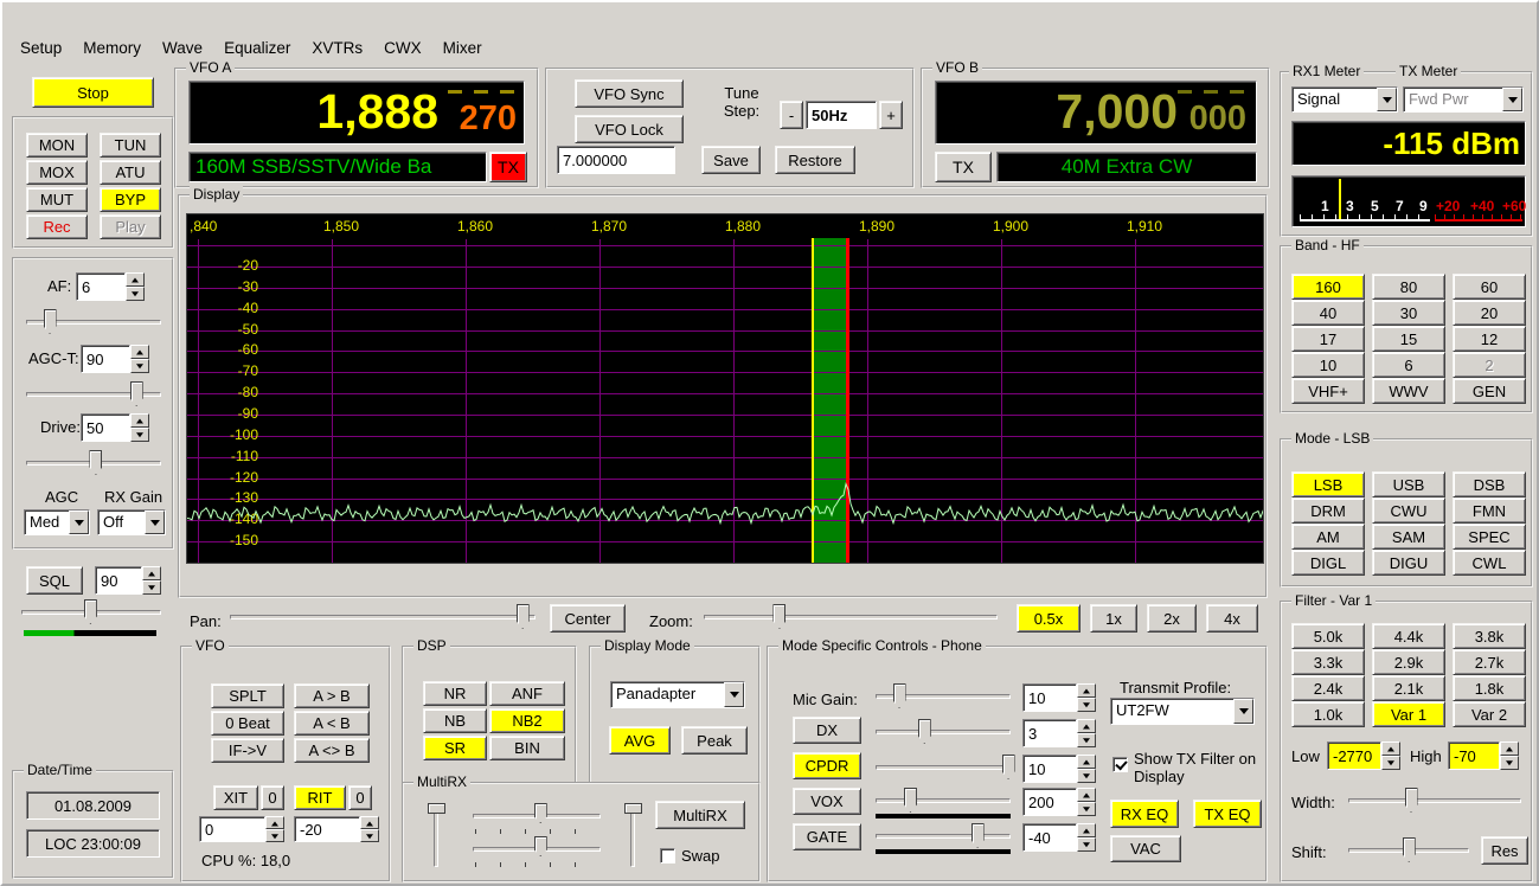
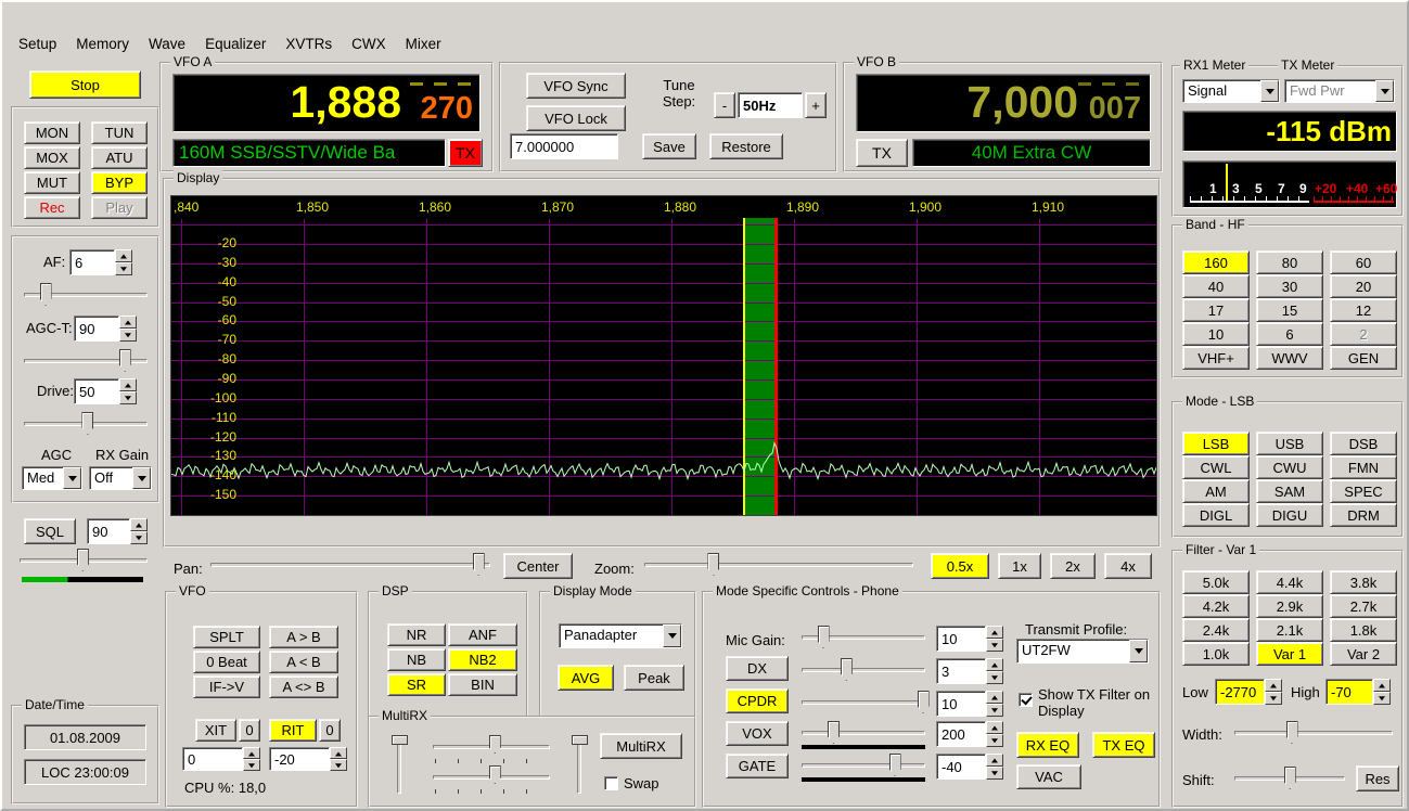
  Setup
  Memory
  Wave
  Equalizer
  XVTRs
  CWX
  Mixer
  Stop
  MON
  TUN
  MOX
  ATU
  MUT
  BYP
  Rec
  Play
  AF:
  6
  AGC-T:
  90
  Drive:
  50
  AGC
  RX Gain
  Med
  Off
  SQL
  90
  Date/Time
  01.08.2009
  LOC 23:00:09
  VFO A
  1,888
  270
  160M SSB/SSTV/Wide Ba
  TX
  VFO Sync
  VFO Lock
  Tune
  Step:
  -
  50Hz
  +
  7.000000
  Save
  Restore
  VFO B
  7,000
- 000
+ 007
  TX
  40M Extra CW
  RX1 Meter
  TX Meter
  Signal
  Fwd Pwr
  -115 dBm
  1
  3
  5
  7
  9
  +20
  +40
  +60
  Band - HF
  160
  80
  60
  40
  30
  20
  17
  15
  12
  10
  6
  2
  VHF+
  WWV
  GEN
  Mode - LSB
  LSB
  USB
  DSB
- DRM
+ CWL
  CWU
  FMN
  AM
  SAM
  SPEC
  DIGL
  DIGU
- CWL
+ DRM
  Filter - Var 1
  5.0k
  4.4k
  3.8k
- 3.3k
+ 4.2k
  2.9k
  2.7k
  2.4k
  2.1k
  1.8k
  1.0k
  Var 1
  Var 2
  Low
  -2770
  High
  -70
  Width:
  Shift:
  Res
  Display
  ,840
  1,850
  1,860
  1,870
  1,880
  1,890
  1,900
  1,910
  -20
  -30
  -40
  -50
  -60
  -70
  -80
  -90
  -100
  -110
  -120
  -130
  -140
  -150
  Pan:
  Center
  Zoom:
  0.5x
  1x
  2x
  4x
  VFO
  SPLT
  A > B
  0 Beat
  A < B
  IF->V
  A <> B
  XIT
  0
  RIT
  0
  0
  -20
  CPU %: 18,0
  DSP
  NR
  ANF
  NB
  NB2
  SR
  BIN
  Display Mode
  Panadapter
  AVG
  Peak
  MultiRX
  MultiRX
  Swap
  Mode Specific Controls - Phone
  Mic Gain:
  10
  DX
  3
  CPDR
  10
  VOX
  200
  GATE
  -40
  Transmit Profile:
  UT2FW
  Show TX Filter on Display
  RX EQ
  TX EQ
  VAC
